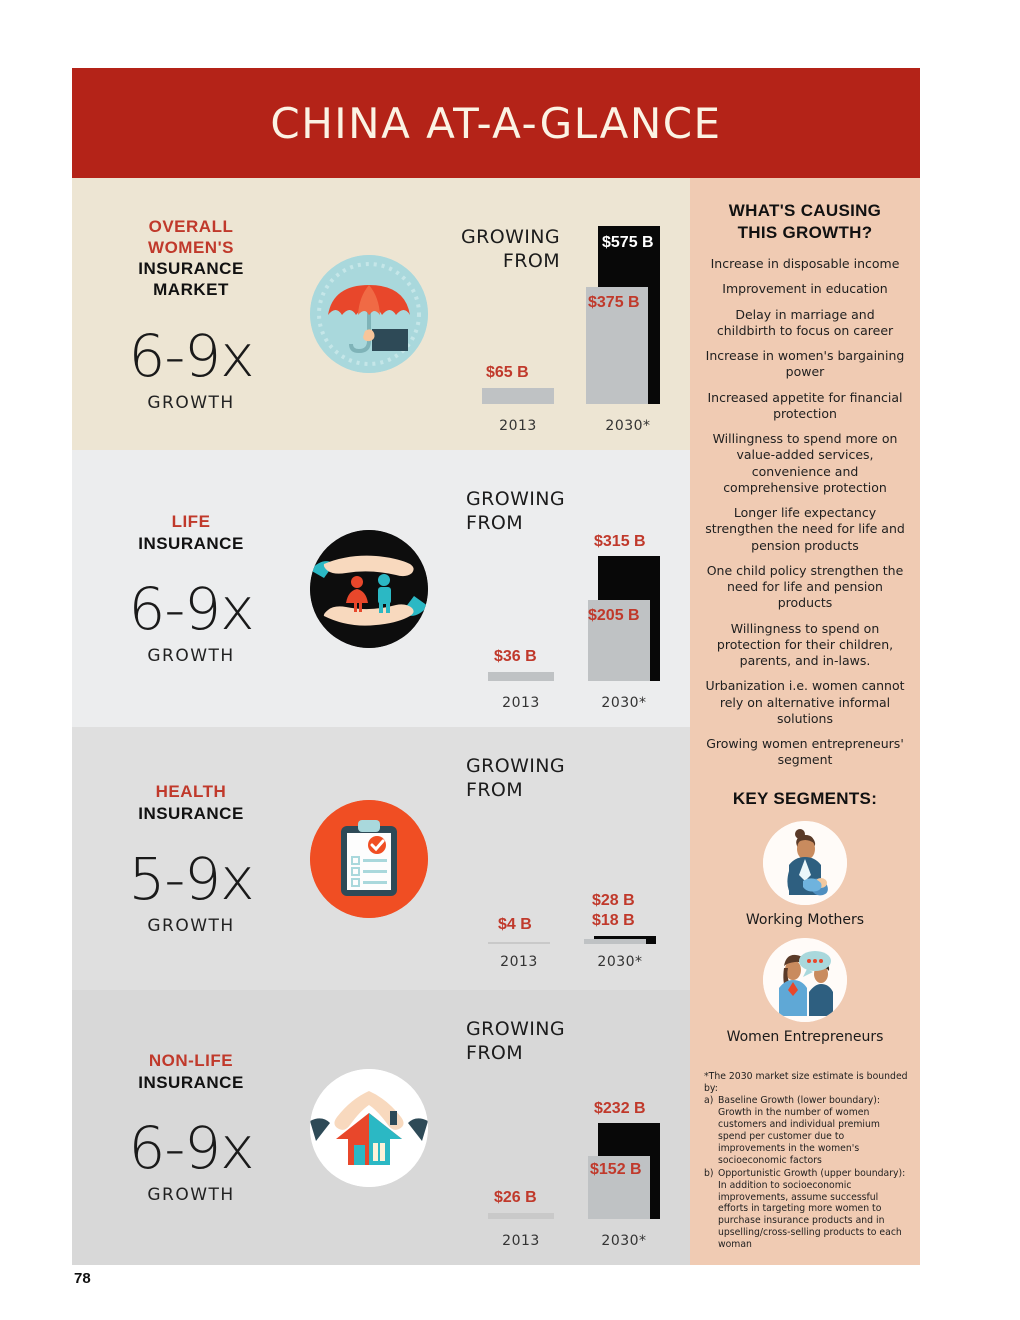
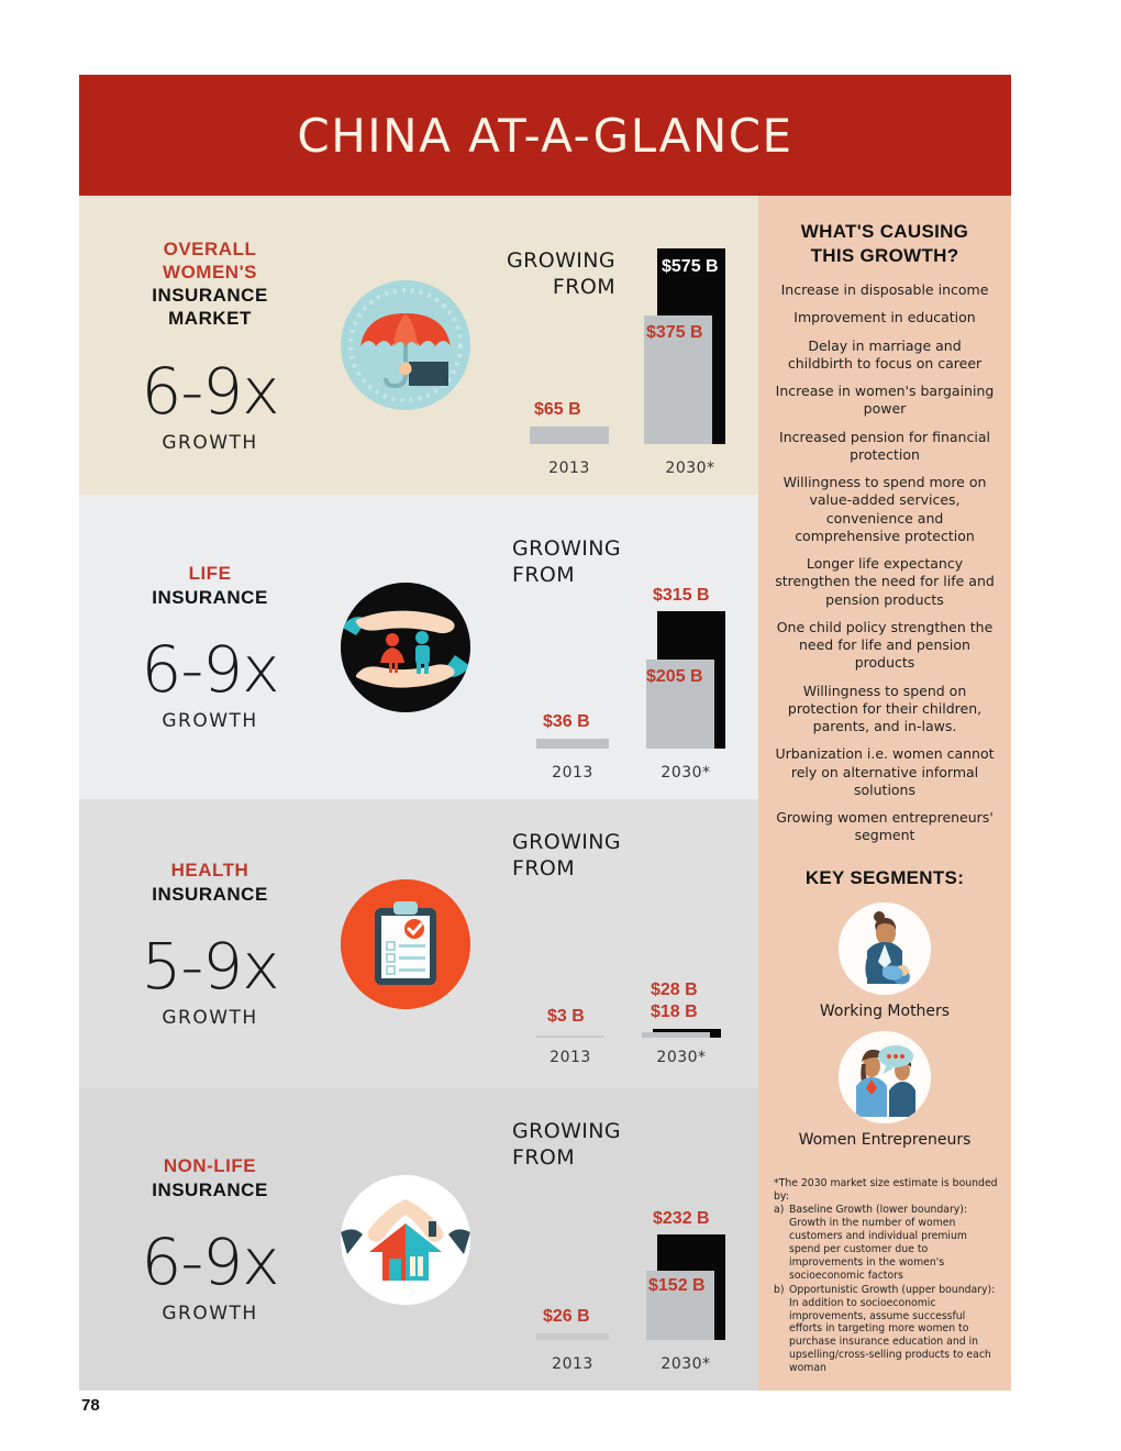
  CHINA AT-A-GLANCE
  OVERALL
  WOMEN'S
  INSURANCE
  MARKET
  6-9x
  GROWTH
  GROWING FROM
  $65 B
  2013
  $575 B
  $375 B
  2030*
  LIFE
  INSURANCE
  6-9x
  GROWTH
  GROWING FROM
  $36 B
  2013
  $315 B
  $205 B
  2030*
  HEALTH
  INSURANCE
  5-9x
  GROWTH
  GROWING FROM
- $4 B
+ $3 B
  2013
  $28 B
  $18 B
  2030*
  NON-LIFE
  INSURANCE
  6-9x
  GROWTH
  GROWING FROM
  $26 B
  2013
  $232 B
  $152 B
  2030*
  WHAT'S CAUSING
  THIS GROWTH?
  Increase in disposable income
  Improvement in education
  Delay in marriage and childbirth to focus on career
  Increase in women's bargaining power
- Increased appetite for financial protection
+ Increased pension for financial protection
  Willingness to spend more on value-added services, convenience and comprehensive protection
  Longer life expectancy strengthen the need for life and pension products
  One child policy strengthen the need for life and pension products
  Willingness to spend on protection for their children, parents, and in-laws.
  Urbanization i.e. women cannot rely on alternative informal solutions
  Growing women entrepreneurs' segment
  KEY SEGMENTS:
  Working Mothers
  Women Entrepreneurs
  *The 2030 market size estimate is bounded by:
  a)
  Baseline Growth (lower boundary): Growth in the number of women customers and individual premium spend per customer due to improvements in the women's socioeconomic factors
  b)
- Opportunistic Growth (upper boundary): In addition to socioeconomic improvements, assume successful efforts in targeting more women to purchase insurance products and in upselling/cross-selling products to each woman
+ Opportunistic Growth (upper boundary): In addition to socioeconomic improvements, assume successful efforts in targeting more women to purchase insurance education and in upselling/cross-selling products to each woman
  78
